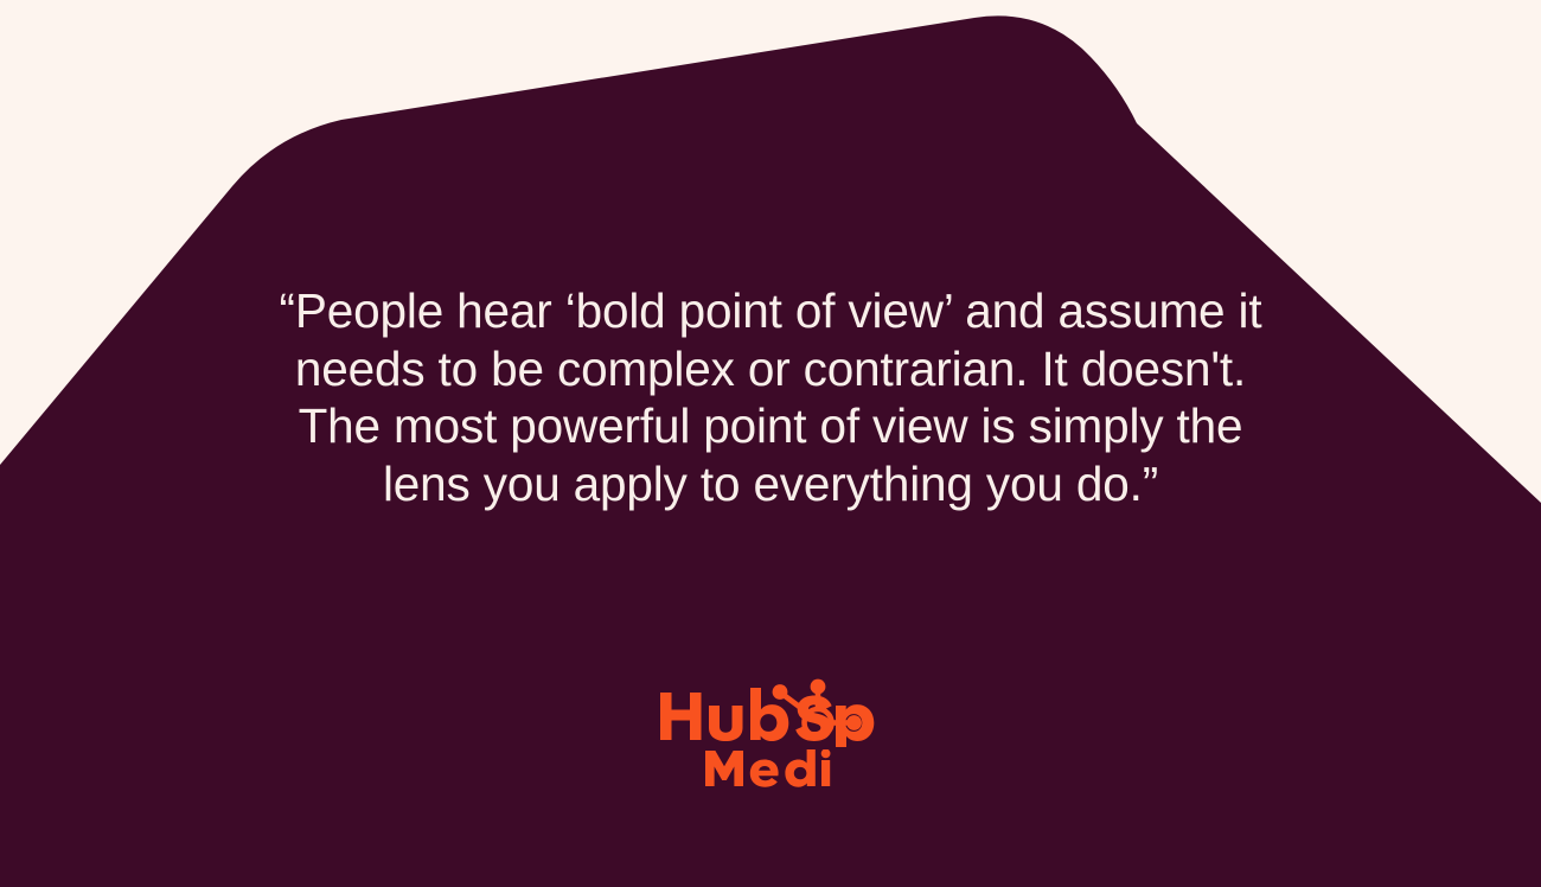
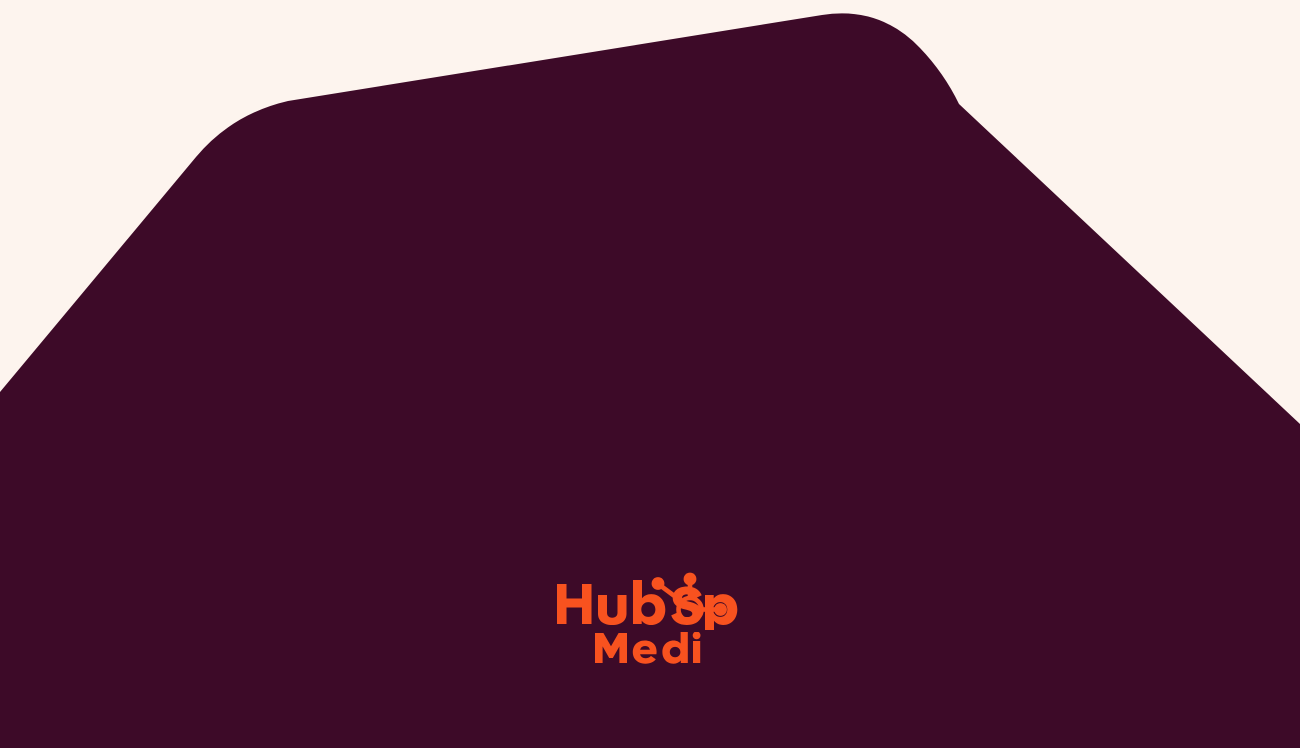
- “People hear ‘bold point of view’ and assume it
- needs to be complex or contrarian. It doesn't.
- The most powerful point of view is simply the
- lens you apply to everything you do.”
